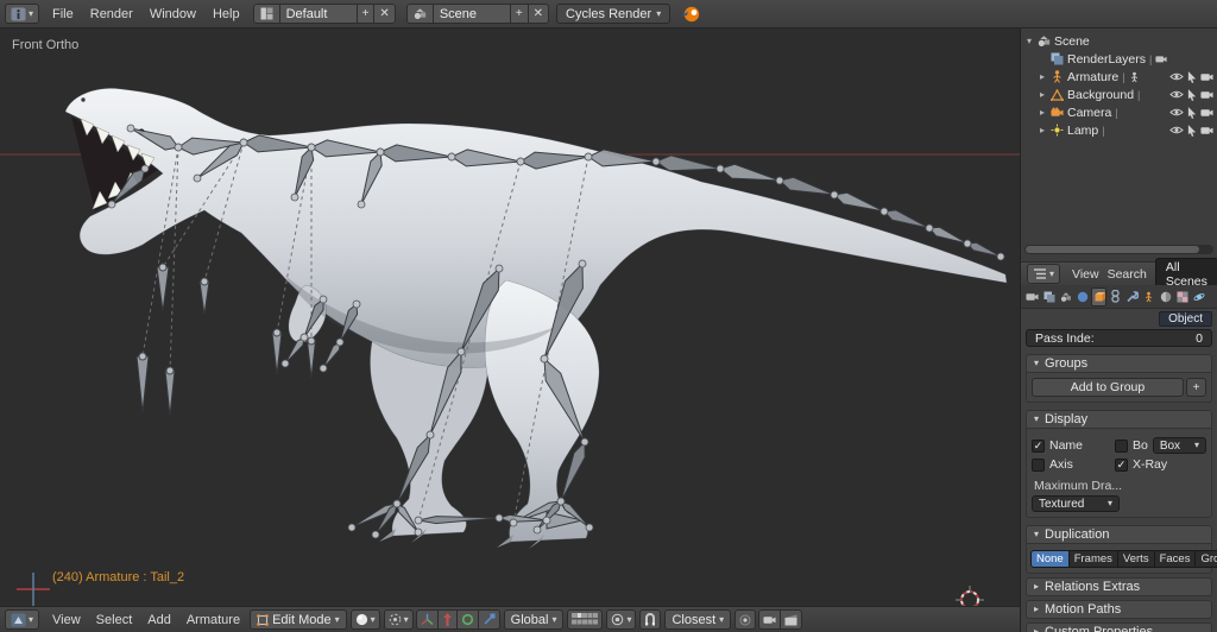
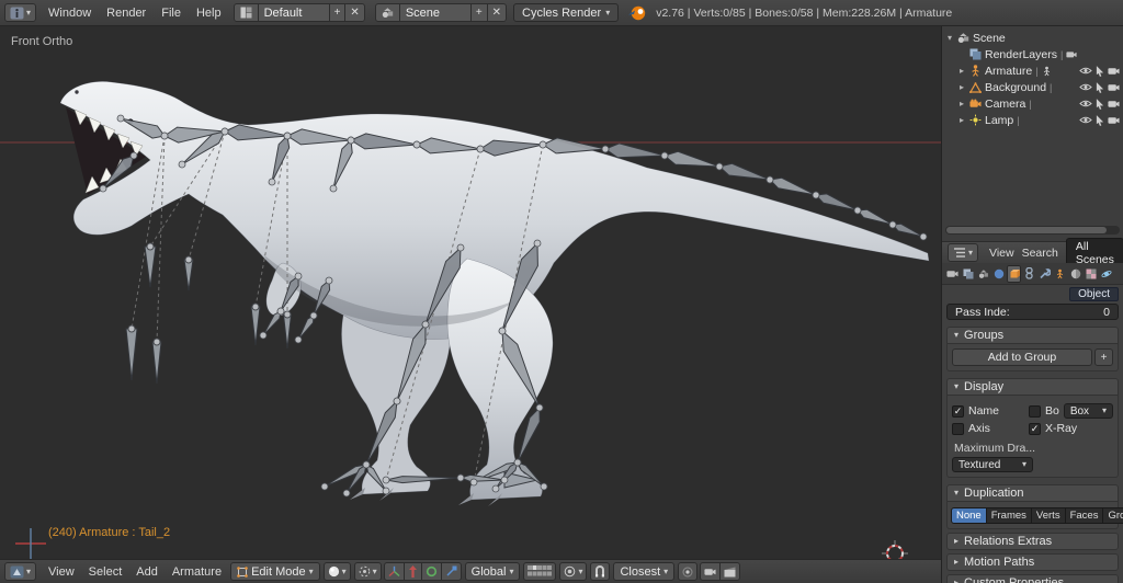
  ▾
- File
+ Window
  Render
- Window
+ File
  Help
  Default
  +
  ✕
  Scene
  +
  ✕
  Cycles Render
  ▾
+ v2.76 | Verts:0/85 | Bones:0/58 | Mem:228.26M | Armature
  Front Ortho
  (240) Armature : Tail_2
  ▾
  Scene
  RenderLayers
  |
  ▸
  Armature
  |
  ▸
  Background
  |
  ▸
  Camera
  |
  ▸
  Lamp
  |
  ▾
  View
  Search
  All Scenes
  Object
  Pass Inde:
  0
  ▾
  Groups
  Add to Group
  +
  ▾
  Display
  ✓
  Name
  Bo
  Box
  ▾
  Axis
  ✓
  X-Ray
  Maximum Dra...
  Textured
  ▾
  ▾
  Duplication
  None
  Frames
  Verts
  Faces
  ▸
  Relations Extras
  ▸
  Motion Paths
  ▾
  View
  Select
  Add
  Armature
  Edit Mode
  ▾
  ▾
  ▾
  Global
  ▾
  ▾
  Closest
  ▾
